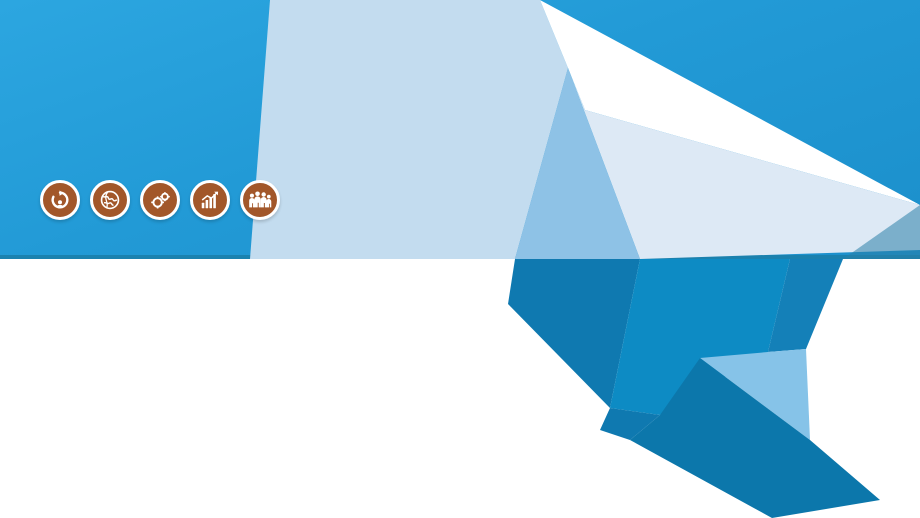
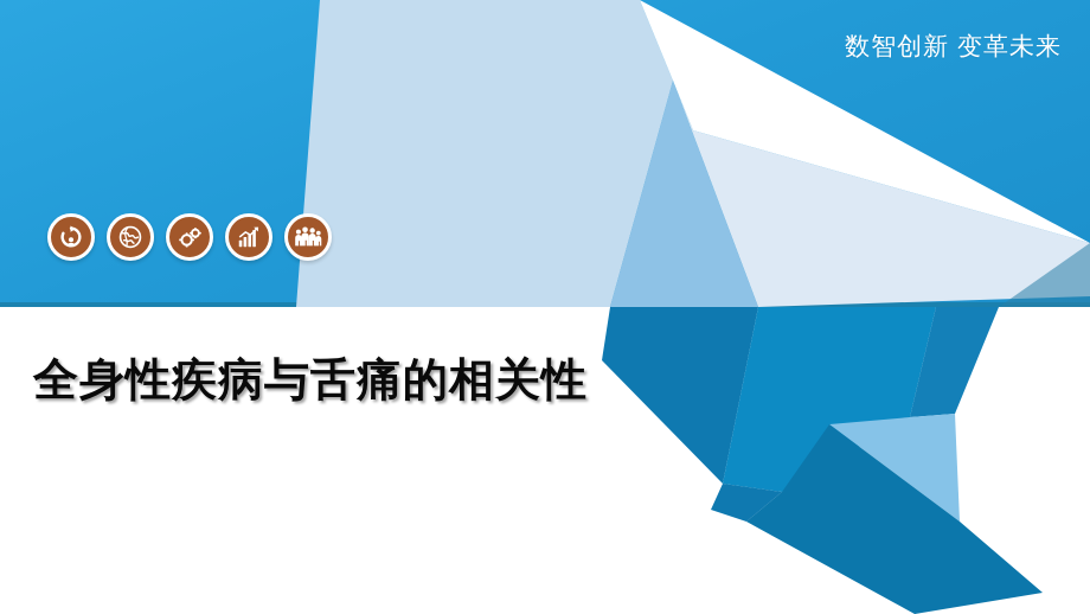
+ 数智创新 变革未来
+ 全身性疾病与舌痛的相关性
